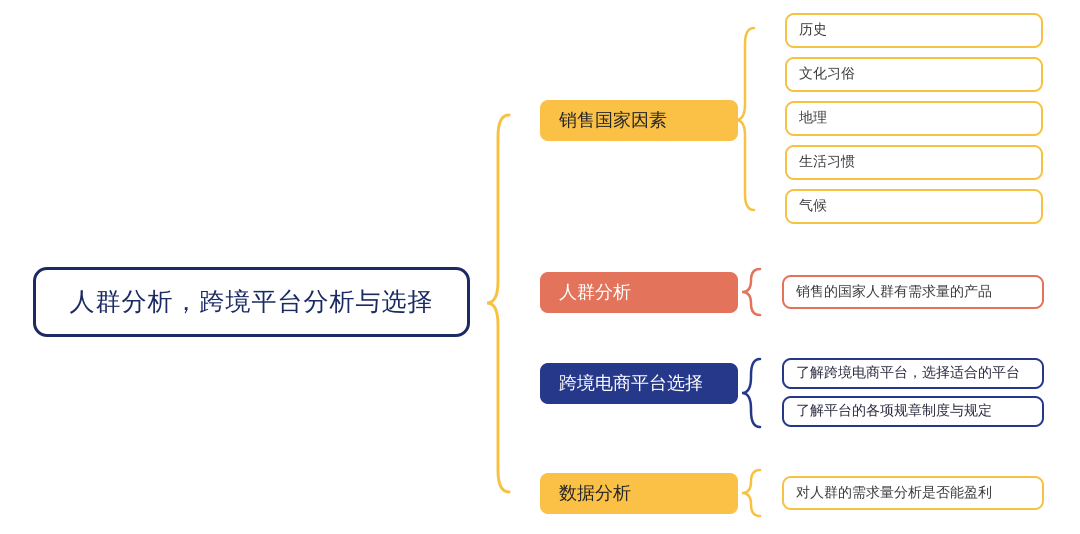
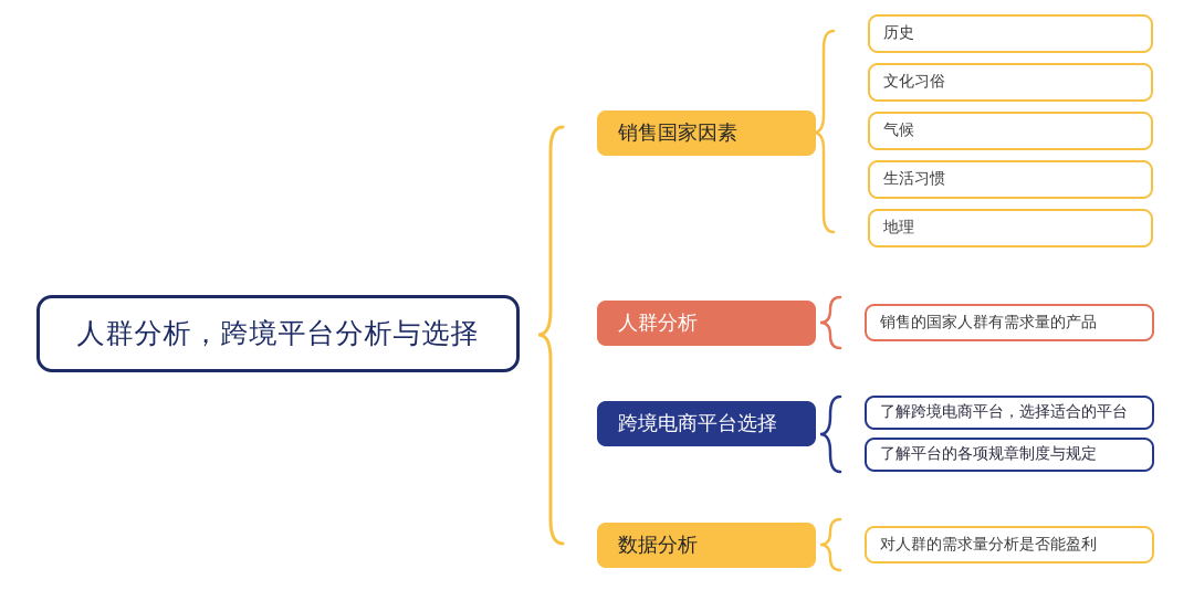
  人群分析，跨境平台分析与选择
  销售国家因素
  历史
  文化习俗
- 地理
+ 气候
  生活习惯
- 气候
+ 地理
  人群分析
  销售的国家人群有需求量的产品
  跨境电商平台选择
  了解跨境电商平台，选择适合的平台
  了解平台的各项规章制度与规定
  数据分析
  对人群的需求量分析是否能盈利
